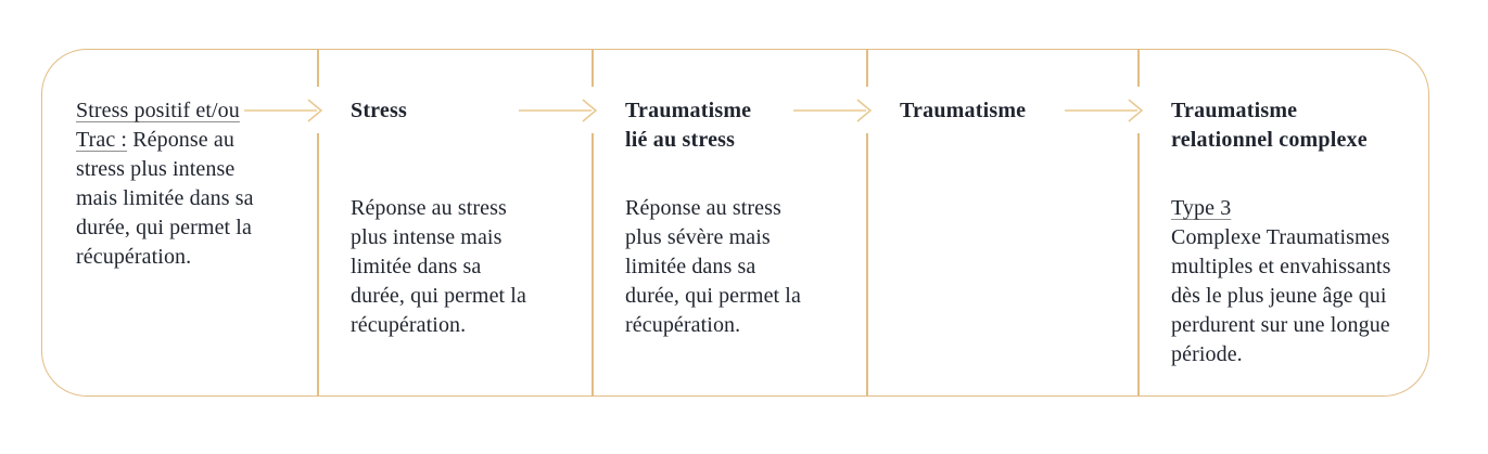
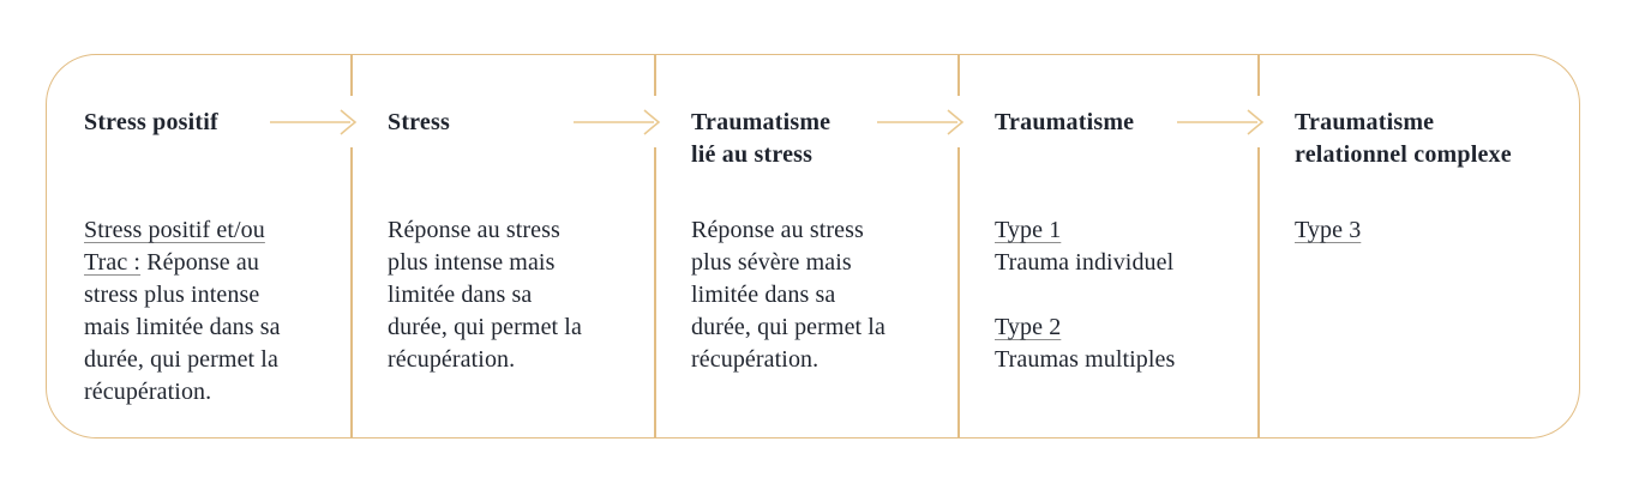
+ Stress positif
  Stress positif et/ou
  Trac : Réponse au
  stress plus intense
  mais limitée dans sa
  durée, qui permet la
  récupération.
  Stress
  Réponse au stress
  plus intense mais
  limitée dans sa
  durée, qui permet la
  récupération.
  Traumatisme
  lié au stress
  Réponse au stress
  plus sévère mais
  limitée dans sa
  durée, qui permet la
  récupération.
  Traumatisme
+ Type 1
+ Trauma individuel
+ Type 2
+ Traumas multiples
  Traumatisme
  relationnel complexe
  Type 3
- Complexe Traumatismes
- multiples et envahissants
- dès le plus jeune âge qui
- perdurent sur une longue
- période.
